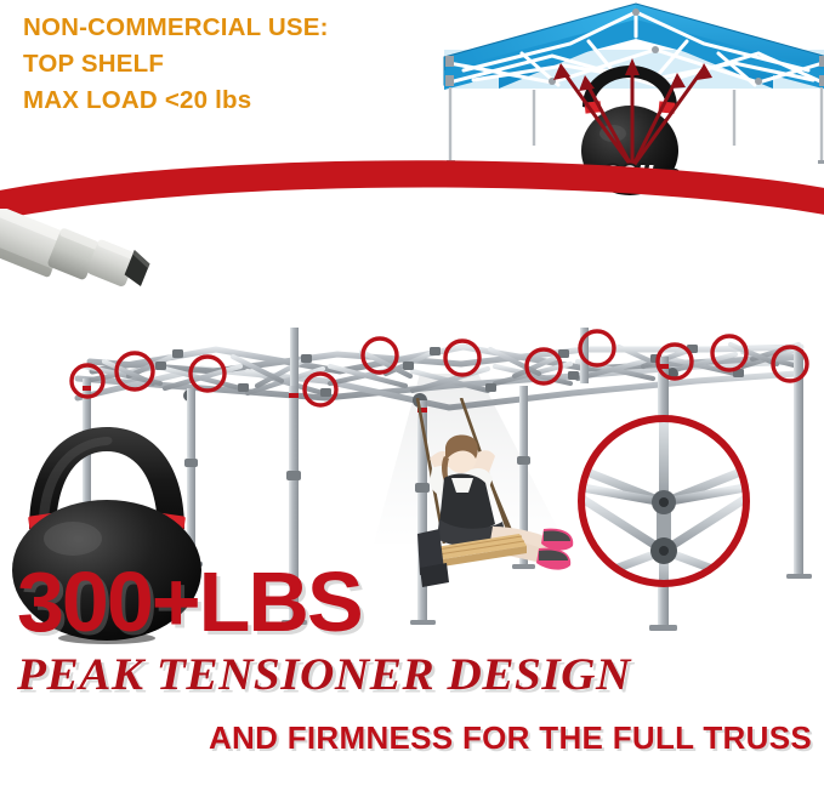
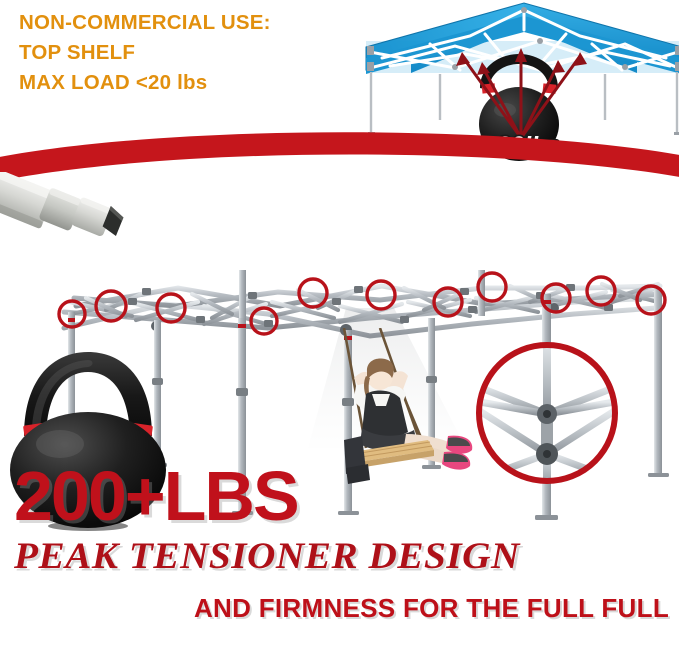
  NON-COMMERCIAL USE:
  TOP SHELF
  MAX LOAD <20 lbs
- 300+LBS
+ 200+LBS
  PEAK TENSIONER DESIGN
- AND FIRMNESS FOR THE FULL TRUSS
+ AND FIRMNESS FOR THE FULL FULL
